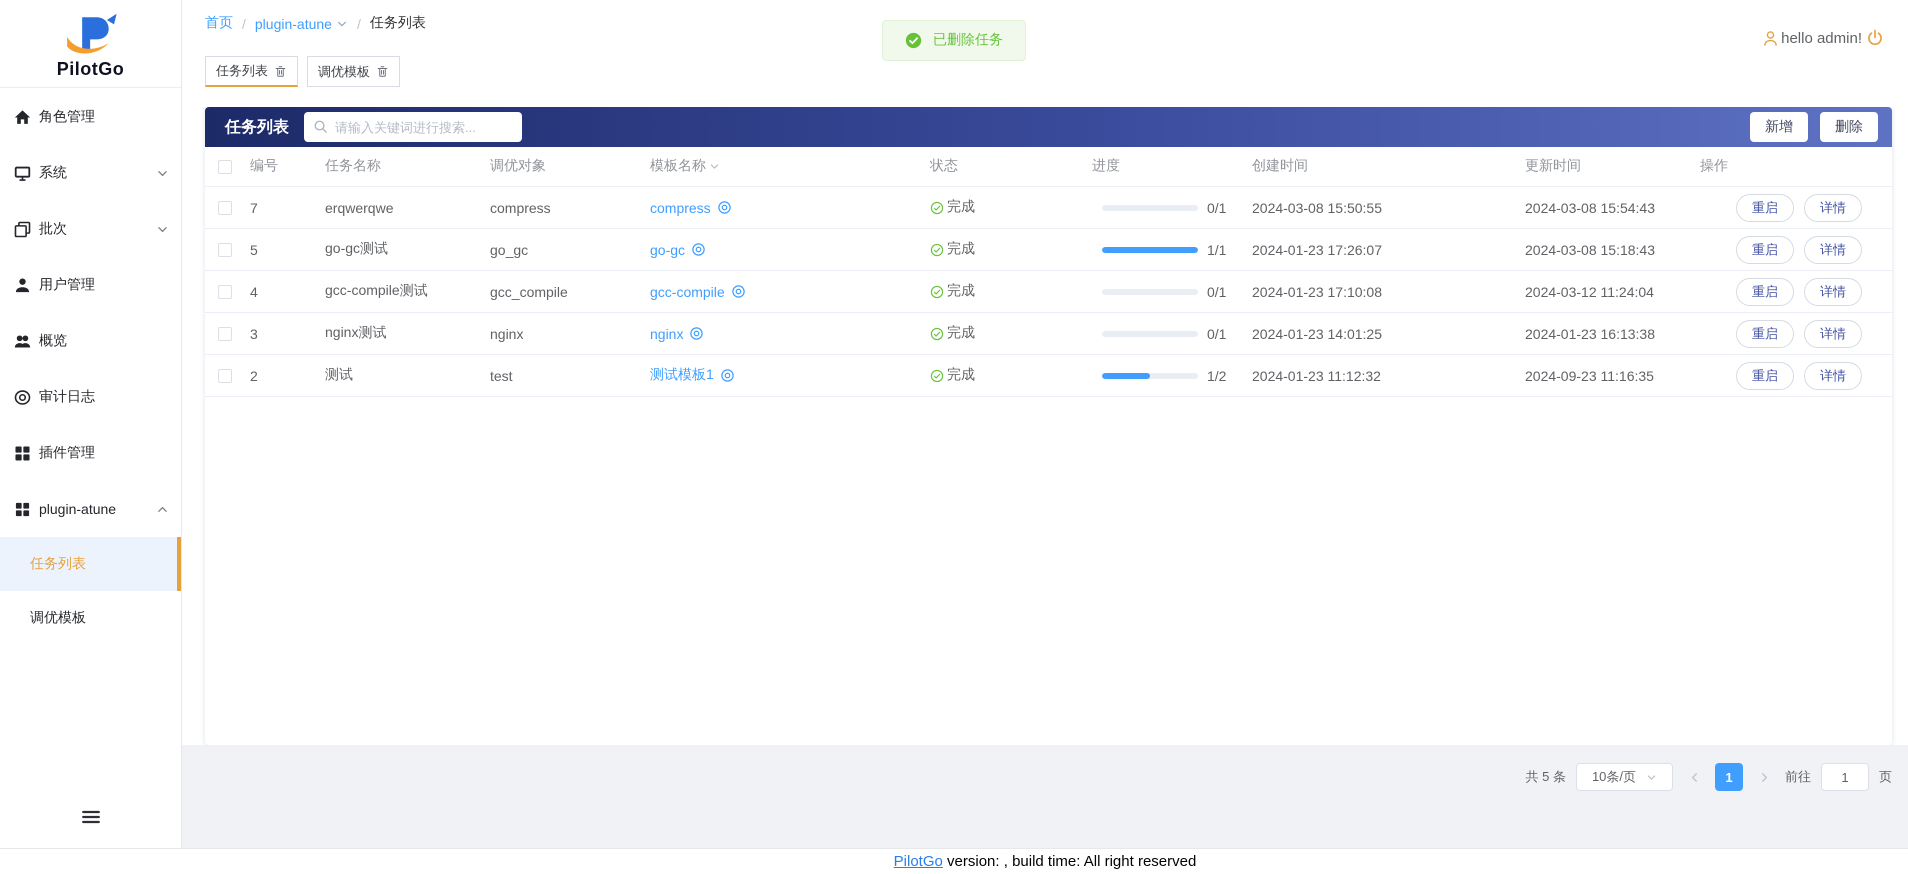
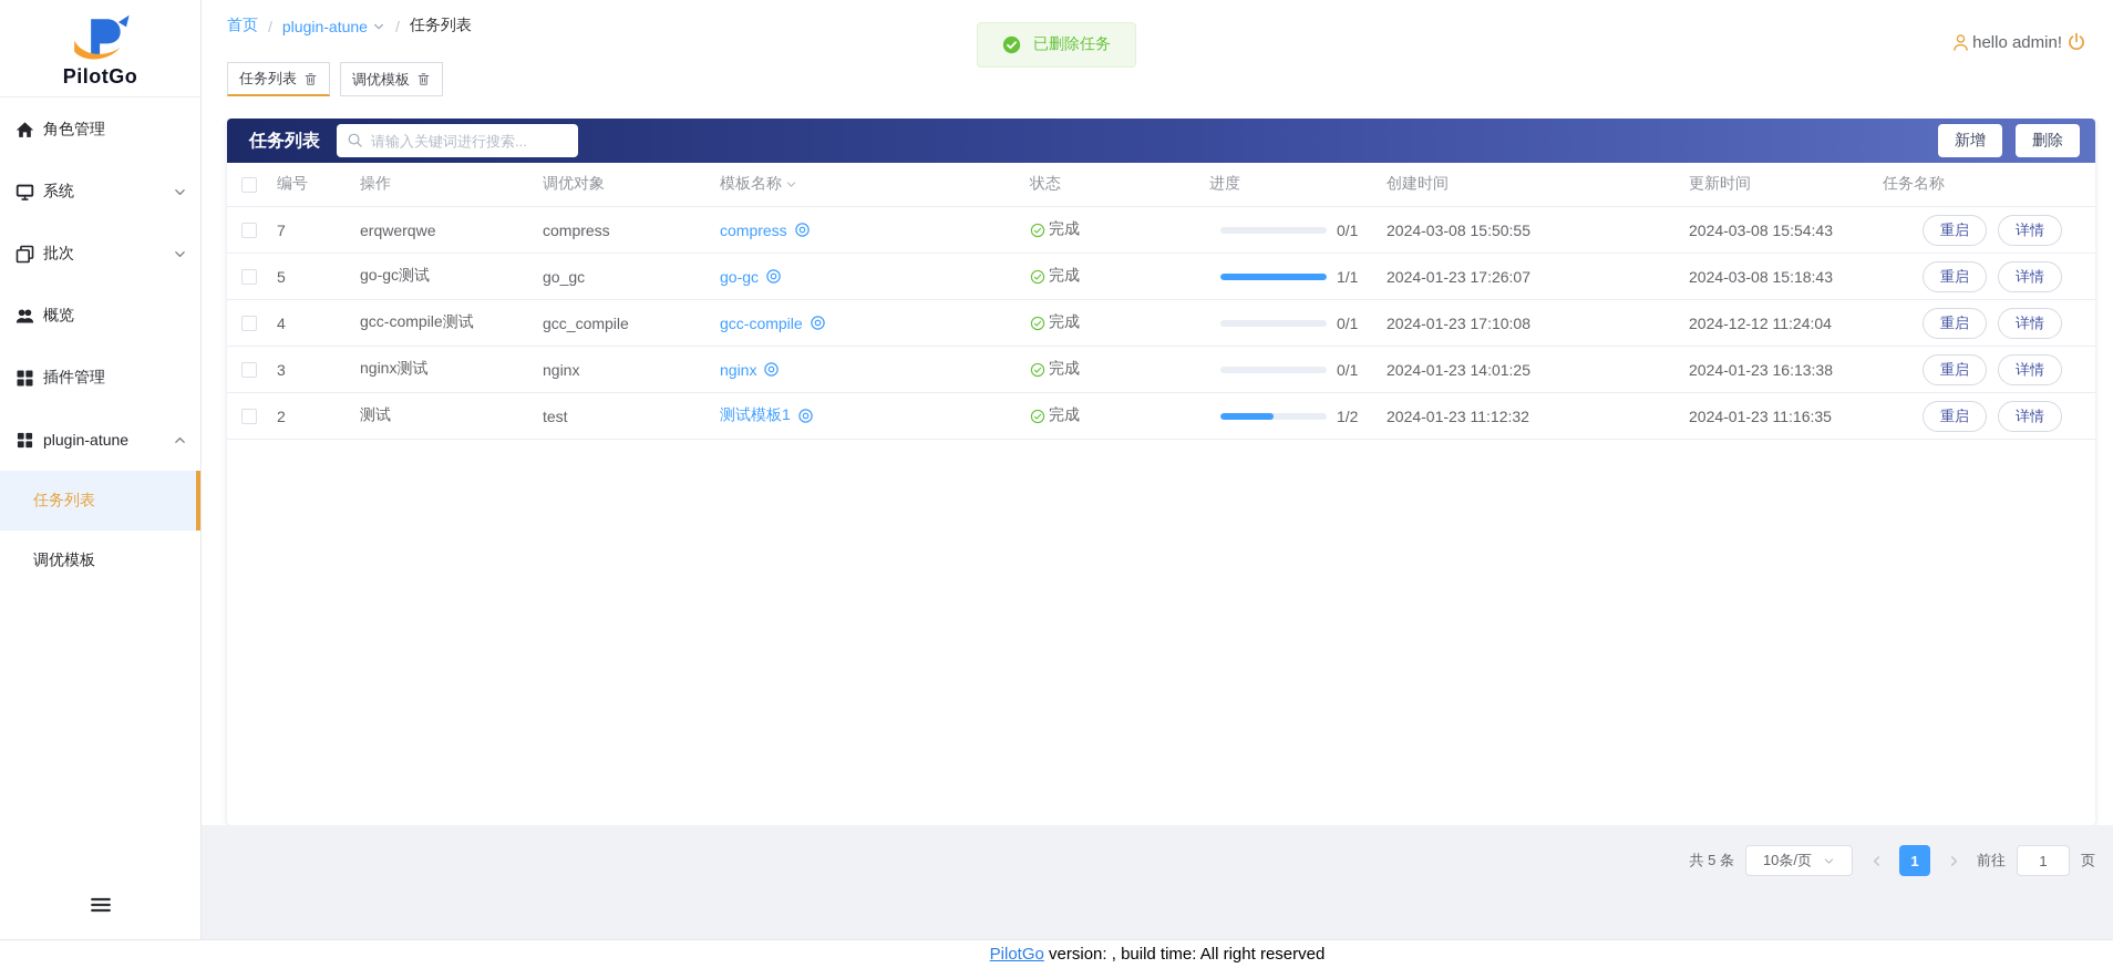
  PilotGo
  角色管理
  系统
  批次
- 用户管理
  概览
- 审计日志
  插件管理
  plugin-atune
  任务列表
  调优模板
  首页
  /
  plugin-atune
  /
  任务列表
  hello admin!
  任务列表
  调优模板
  已删除任务
  任务列表
  请输入关键词进行搜索...
  新增
  删除
  编号
- 任务名称
+ 操作
  调优对象
  模板名称
  状态
  进度
  创建时间
  更新时间
- 操作
+ 任务名称
  7
  erqwerqwe
  compress
  compress
  完成
  0/1
  2024-03-08 15:50:55
  2024-03-08 15:54:43
  重启
  详情
  5
  go-gc测试
  go_gc
  go-gc
  完成
  1/1
  2024-01-23 17:26:07
  2024-03-08 15:18:43
  重启
  详情
  4
  gcc-compile测试
  gcc_compile
  gcc-compile
  完成
  0/1
  2024-01-23 17:10:08
- 2024-03-12 11:24:04
+ 2024-12-12 11:24:04
  重启
  详情
  3
  nginx测试
  nginx
  nginx
  完成
  0/1
  2024-01-23 14:01:25
  2024-01-23 16:13:38
  重启
  详情
  2
  测试
  test
  测试模板1
  完成
  1/2
  2024-01-23 11:12:32
- 2024-09-23 11:16:35
+ 2024-01-23 11:16:35
  重启
  详情
  共 5 条
  10条/页
  1
  前往
  1
  页
  PilotGo version: , build time: All right reserved
